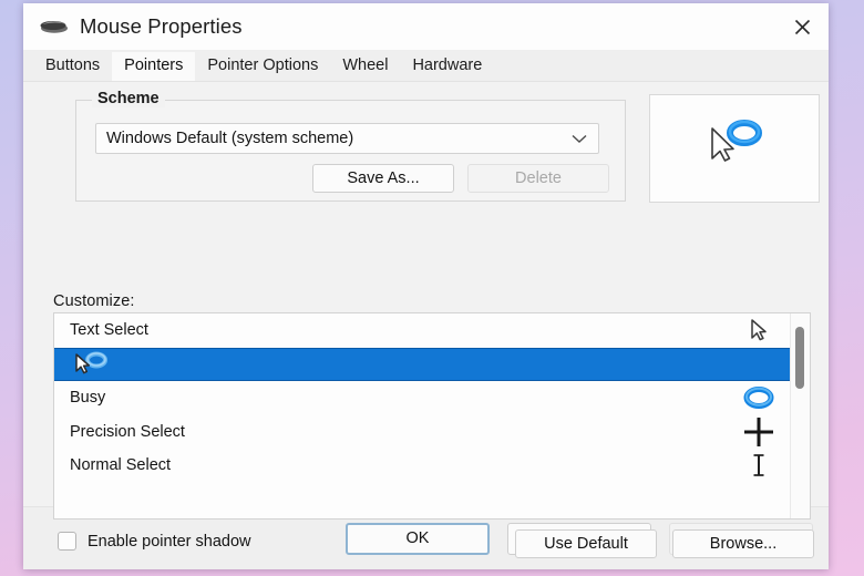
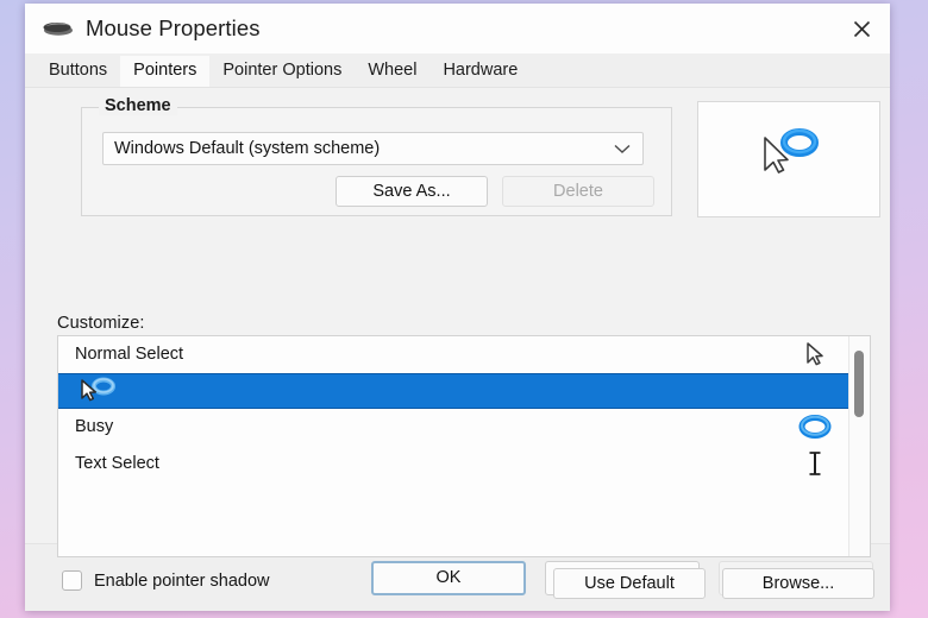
  Mouse Properties
  Buttons
  Pointers
  Pointer Options
  Wheel
  Hardware
  Scheme
  Windows Default (system scheme)
  Save As...
  Delete
  Customize:
- Text Select
+ Normal Select
  Busy
- Precision Select
- Normal Select
+ Text Select
  Enable pointer shadow
  Use Default
  Browse...
  OK
